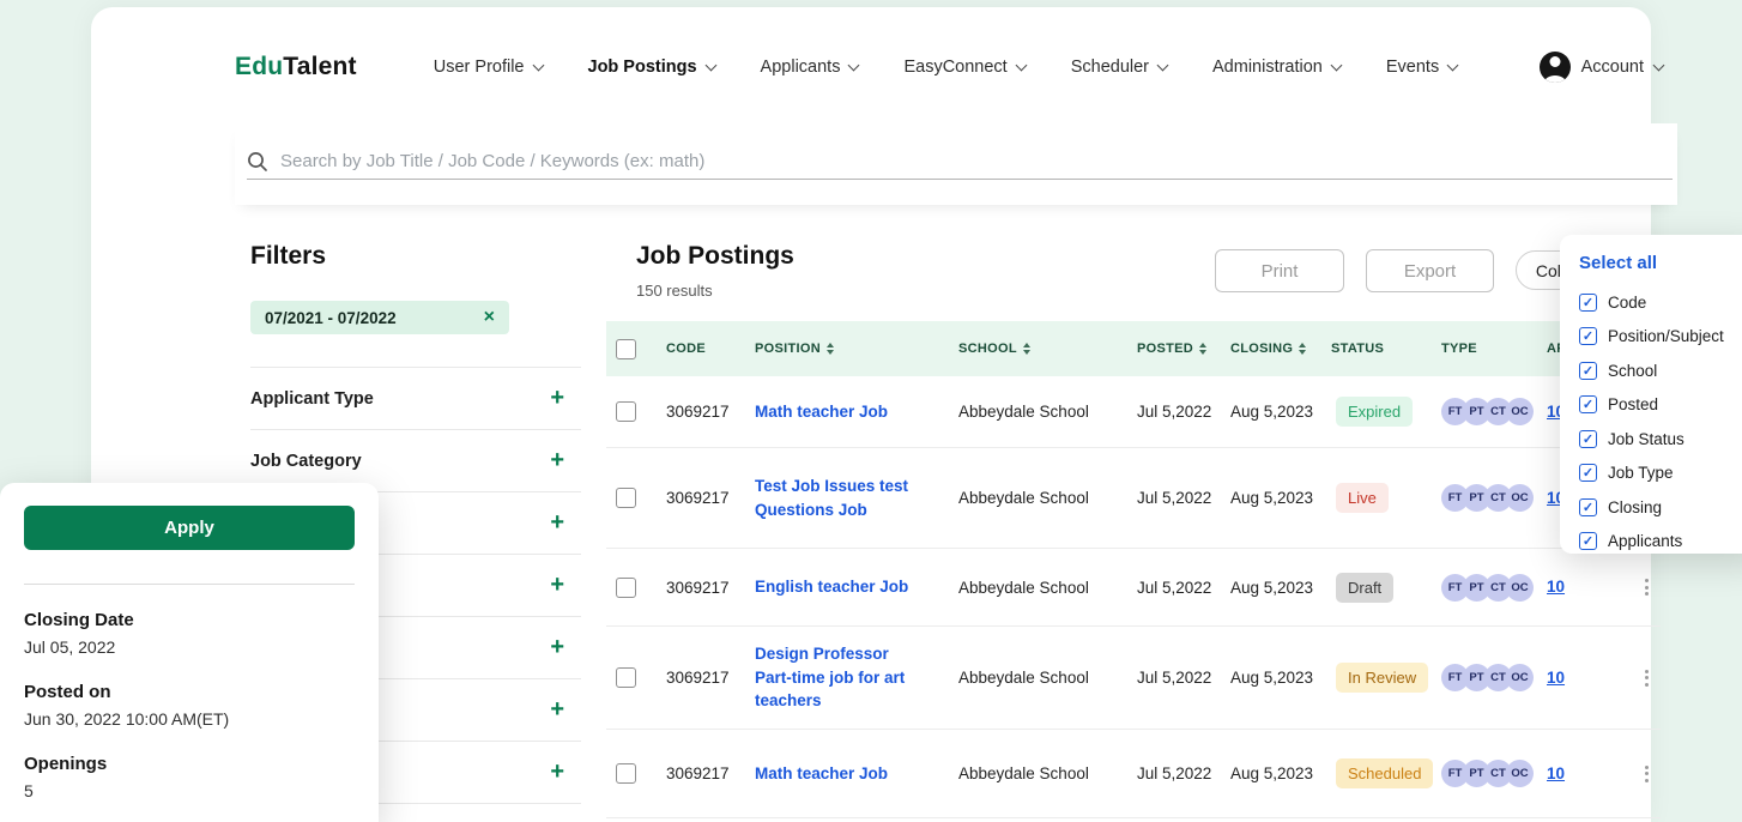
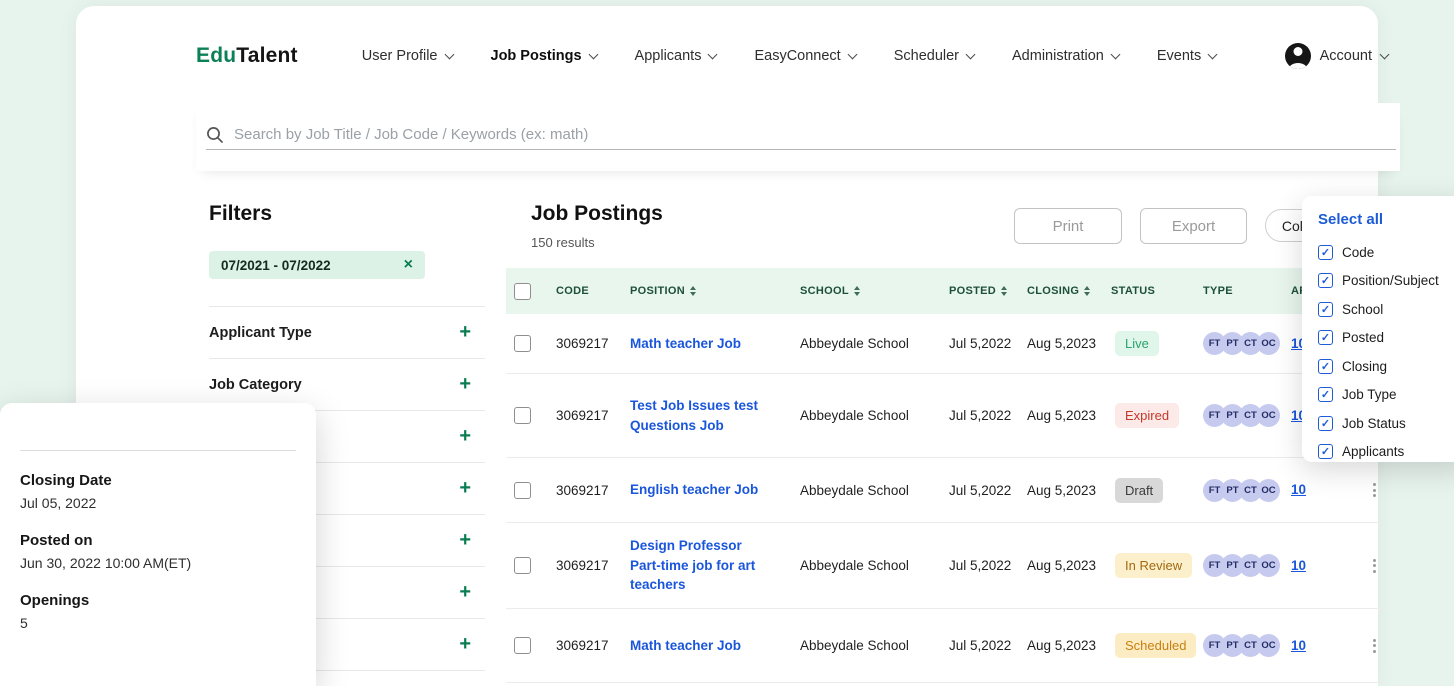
  EduTalent
  User Profile
  Job Postings
  Applicants
  EasyConnect
  Scheduler
  Administration
  Events
  Account
  Search by Job Title / Job Code / Keywords (ex: math)
  Filters
  07/2021 - 07/2022
  ×
  Applicant Type
  +
  Job Category
  +
  +
  +
  +
  +
  +
  Job Postings
  150 results
  Print
  Export
  CODE
  POSITION
  SCHOOL
  POSTED
  CLOSING
  STATUS
  TYPE
  3069217
  Math teacher Job
  Abbeydale School
  Jul 5,2022
  Aug 5,2023
- Expired
+ Live
  FT
  PT
  CT
  OC
  3069217
  Test Job Issues test Questions Job
  Abbeydale School
  Jul 5,2022
  Aug 5,2023
- Live
+ Expired
  FT
  PT
  CT
  OC
  3069217
  English teacher Job
  Abbeydale School
  Jul 5,2022
  Aug 5,2023
  Draft
  FT
  PT
  CT
  OC
  10
  3069217
  Design Professor Part-time job for art teachers
  Abbeydale School
  Jul 5,2022
  Aug 5,2023
  In Review
  FT
  PT
  CT
  OC
  10
  3069217
  Math teacher Job
  Abbeydale School
  Jul 5,2022
  Aug 5,2023
  Scheduled
  FT
  PT
  CT
  OC
  10
- Apply
  Closing Date
  Jul 05, 2022
  Posted on
  Jun 30, 2022 10:00 AM(ET)
  Openings
  5
  Select all
  ✓
  Code
  ✓
  Position/Subject
  ✓
  School
  ✓
  Posted
  ✓
- Job Status
+ Closing
  ✓
  Job Type
  ✓
- Closing
+ Job Status
  ✓
  Applicants
